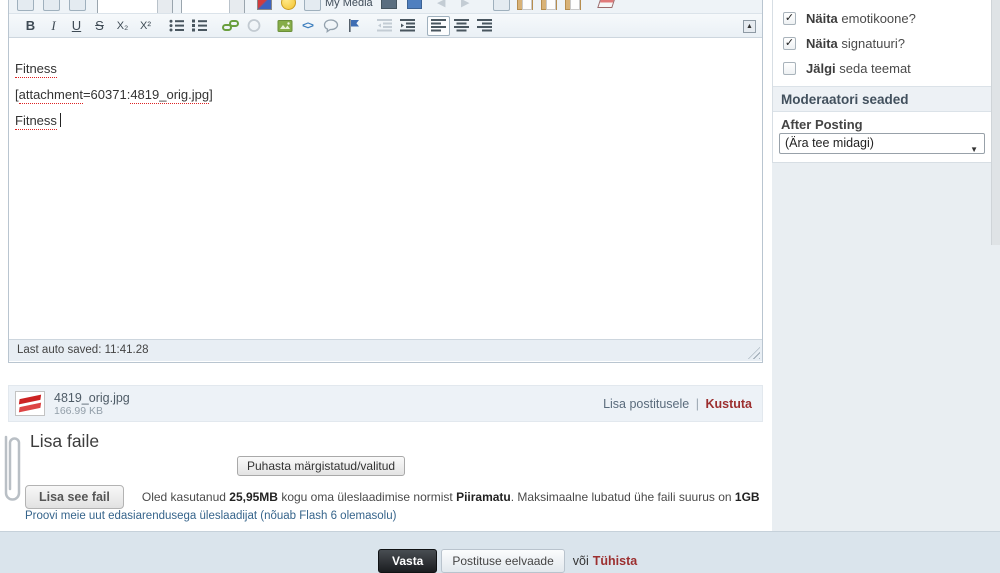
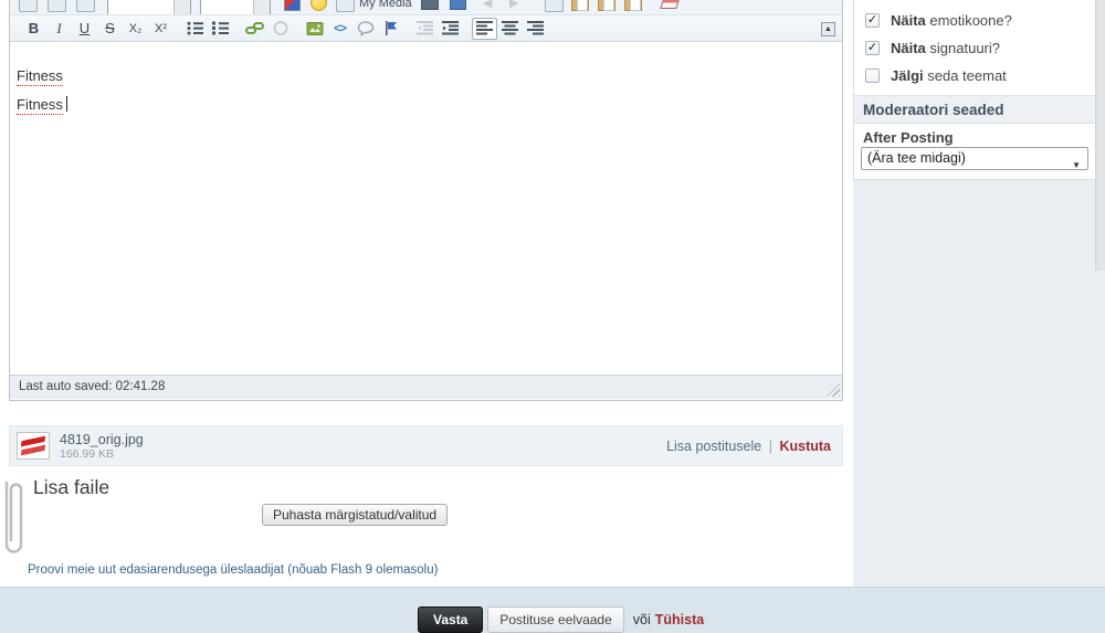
  ✓
  Näita emotikoone?
  ✓
  Näita signatuuri?
  Jälgi seda teemat
  Moderaatori seaded
  After Posting
  (Ära tee midagi)
  ▼
  My Media
  ◀
  ▶
  B
  I
  U
  S
  X₂
  X²
  <>
  Fitness
- [attachment=60371:4819_orig.jpg]
  Fitness
- Last auto saved: 11:41.28
+ Last auto saved: 02:41.28
  4819_orig.jpg
  166.99 KB
  Lisa postitusele | Kustuta
  Lisa faile
  Puhasta märgistatud/valitud
- Lisa see fail
- Oled kasutanud 25,95MB kogu oma üleslaadimise normist Piiramatu. Maksimaalne lubatud ühe faili suurus on 1GB
- Proovi meie uut edasiarendusega üleslaadijat (nõuab Flash 6 olemasolu)
+ Proovi meie uut edasiarendusega üleslaadijat (nõuab Flash 9 olemasolu)
  Vasta
  Postituse eelvaade
  või
  Tühista
